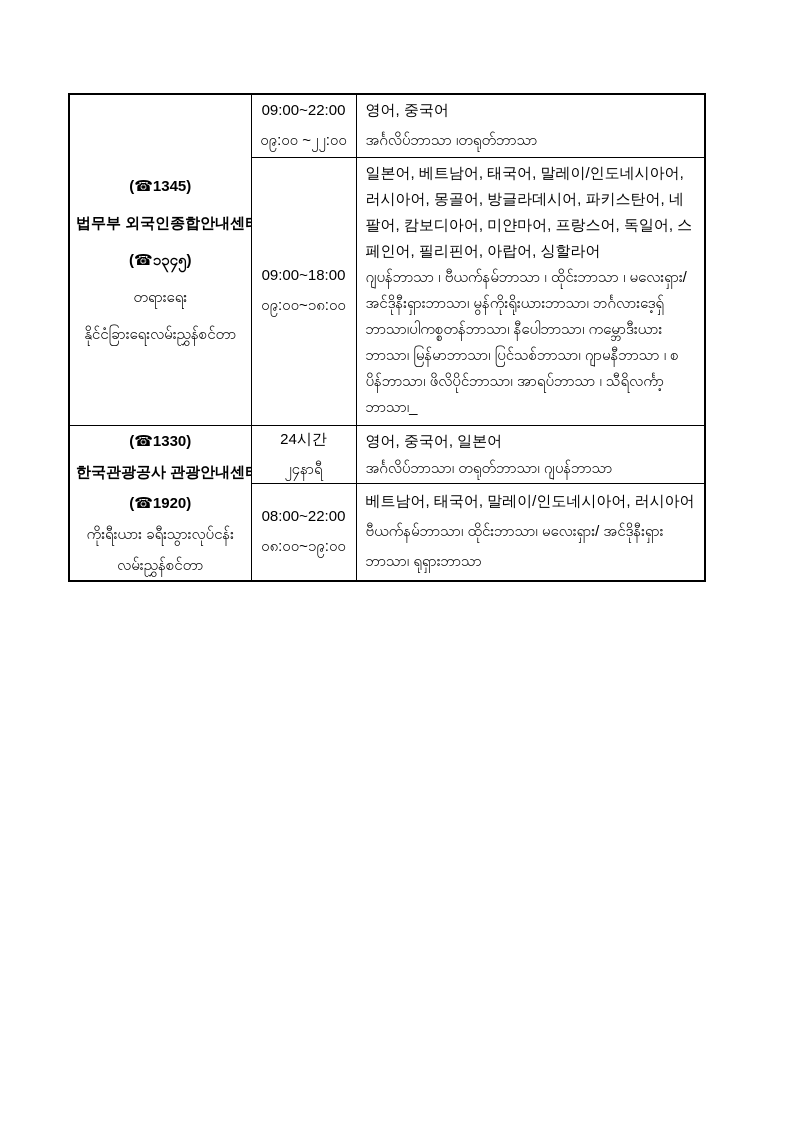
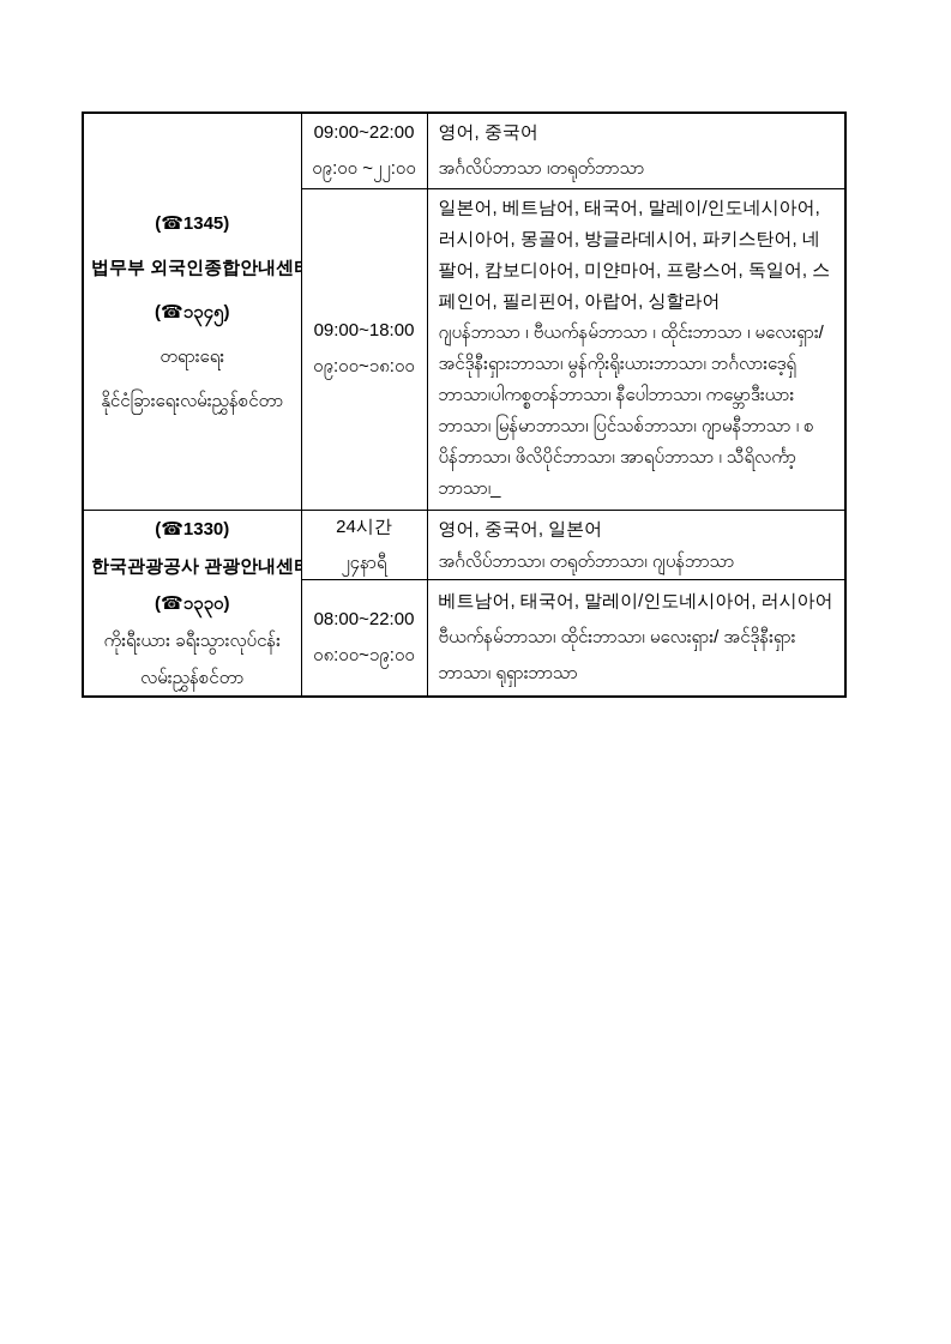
  (☎1345) 법무부 외국인종합안내센 (☎၁၃၄၅) တရားရေး နိုင်ငံခြားရေးလမ်းညွှန်စင်တာ	09:00~22:00 ၀၉:၀၀ ~၂၂:၀၀	영어, 중국어 အင်္ဂလိပ်ဘာသာ ၊တရုတ်ဘာသာ
  09:00~18:00 ၀၉:၀၀~၁၈:၀၀	일본어, 베트남어, 태국어, 말레이/인도네시아어, 러시아어, 몽골어, 방글라데시어, 파키스탄어, 네팔어, 캄보디아어, 미얀마어, 프랑스어, 독일어, 스페인어, 필리핀어, 아랍어, 싱할라어 ဂျပန်ဘာသာ ၊ ဗီယက်နမ်ဘာသာ ၊ ထိုင်းဘာသာ ၊ မလေးရှား/အင်ဒိုနီးရှားဘာသာ၊ မွန်ကိုးရိုးယားဘာသာ၊ ဘင်္ဂလားဒေ့ရှ်ဘာသာ၊ပါကစ္စတန်ဘာသာ၊ နီပေါဘာသာ၊ ကမ္ဘောဒီးယားဘာသာ၊ မြန်မာဘာသာ၊ ပြင်သစ်ဘာသာ၊ ဂျာမနီဘာသာ ၊ စပိန်ဘာသာ၊ ဖိလိပိုင်ဘာသာ၊ အာရပ်ဘာသာ ၊ သီရိလင်္ကာ့ဘာသာ၊_
- (☎1330) 한국관광공사 관광안내센 (☎1920) ကိုးရီးယား ခရီးသွားလုပ်ငန်း လမ်းညွှန်စင်တာ	24시간 ၂၄နာရီ	영어, 중국어, 일본어 အင်္ဂလိပ်ဘာသာ၊ တရုတ်ဘာသာ၊ ဂျပန်ဘာသာ
+ (☎1330) 한국관광공사 관광안내센 (☎၁၃၃၀) ကိုးရီးယား ခရီးသွားလုပ်ငန်း လမ်းညွှန်စင်တာ	24시간 ၂၄နာရီ	영어, 중국어, 일본어 အင်္ဂလိပ်ဘာသာ၊ တရုတ်ဘာသာ၊ ဂျပန်ဘာသာ
  08:00~22:00 ၀၈:၀၀~၁၉:၀၀	베트남어, 태국어, 말레이/인도네시아어, 러시아어 ဗီယက်နမ်ဘာသာ၊ ထိုင်းဘာသာ၊ မလေးရှား/ အင်ဒိုနီးရှားဘာသာ၊ ရုရှားဘာသာ
